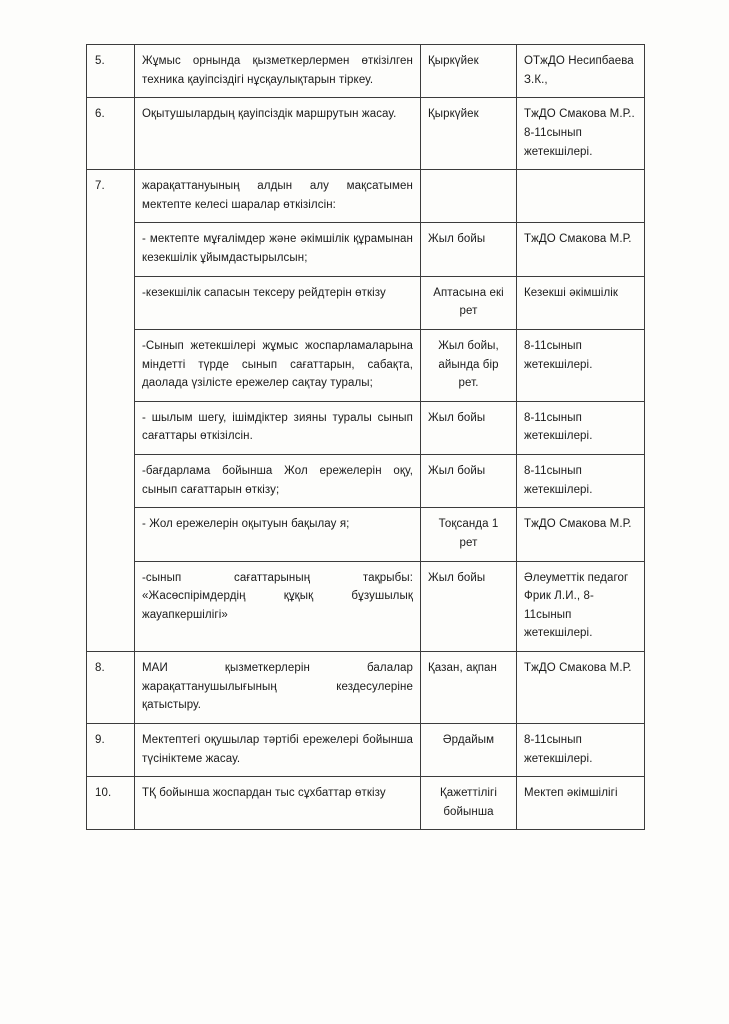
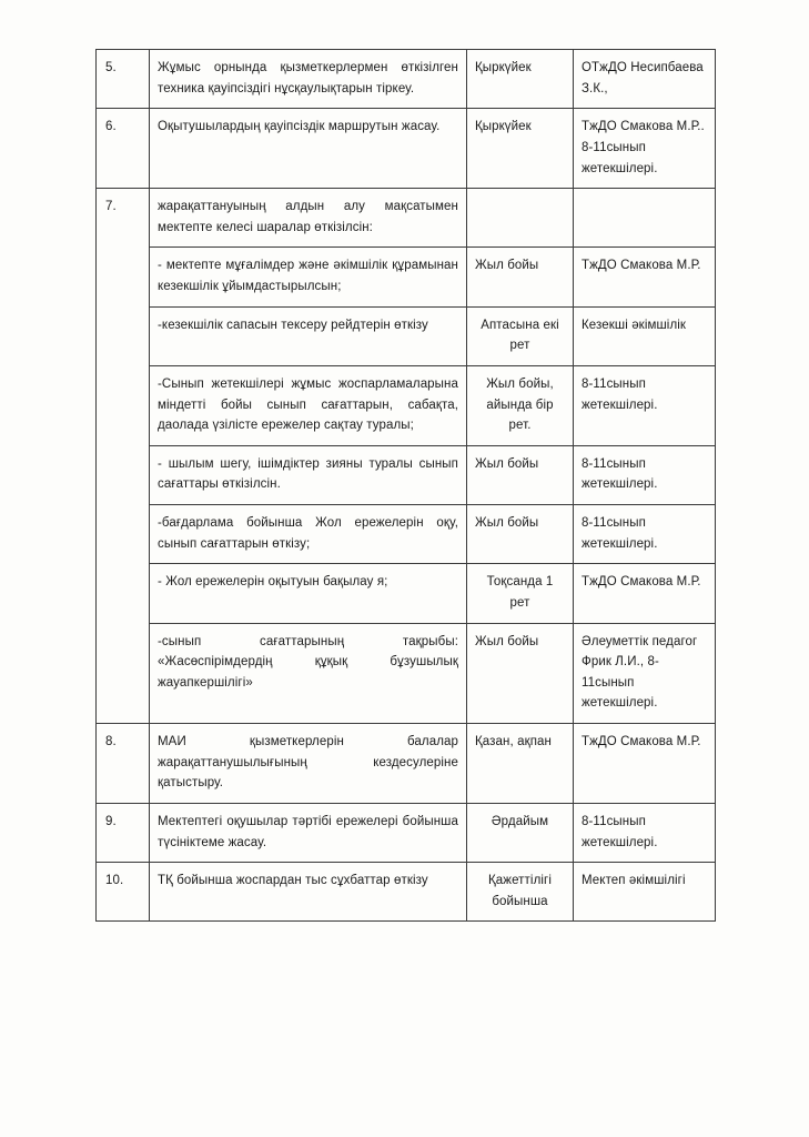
  5.	Жұмыс орнында қызметкерлермен өткізілген техника қауіпсіздігі нұсқаулықтарын тіркеу.	Қыркүйек	ОТжДО Несипбаева З.К.,
  6.	Оқытушылардың қауіпсіздік маршрутын жасау.	Қыркүйек	ТжДО Смакова М.Р.. 8-11сынып жетекшілері.
  7.	жарақаттануының алдын алу мақсатымен мектепте келесі шаралар өткізілсін:
  - мектепте мұғалімдер және әкімшілік құрамынан кезекшілік ұйымдастырылсын;	Жыл бойы	ТжДО Смакова М.Р.
  -кезекшілік сапасын тексеру рейдтерін өткізу	Аптасына екі рет	Кезекші әкімшілік
- -Сынып жетекшілері жұмыс жоспарламаларына міндетті түрде сынып сағаттарын, сабақта, даолада үзілісте ережелер сақтау туралы;	Жыл бойы, айында бір рет.	8-11сынып жетекшілері.
+ -Сынып жетекшілері жұмыс жоспарламаларына міндетті бойы сынып сағаттарын, сабақта, даолада үзілісте ережелер сақтау туралы;	Жыл бойы, айында бір рет.	8-11сынып жетекшілері.
  - шылым шегу, ішімдіктер зияны туралы сынып сағаттары өткізілсін.	Жыл бойы	8-11сынып жетекшілері.
  -бағдарлама бойынша Жол ережелерін оқу, сынып сағаттарын өткізу;	Жыл бойы	8-11сынып жетекшілері.
  - Жол ережелерін оқытуын бақылау я;	Тоқсанда 1 рет	ТжДО Смакова М.Р.
  -сынып сағаттарының тақрыбы: «Жасөспірімдердің құқық бұзушылық жауапкершілігі»	Жыл бойы	Әлеуметтік педагог Фрик Л.И., 8-11сынып жетекшілері.
  8.	МАИ қызметкерлерін балалар жарақаттанушылығының кездесулеріне қатыстыру.	Қазан, ақпан	ТжДО Смакова М.Р.
  9.	Мектептегі оқушылар тәртібі ережелері бойынша түсініктеме жасау.	Әрдайым	8-11сынып жетекшілері.
  10.	ТҚ бойынша жоспардан тыс сұхбаттар өткізу	Қажеттілігі бойынша	Мектеп әкімшілігі
